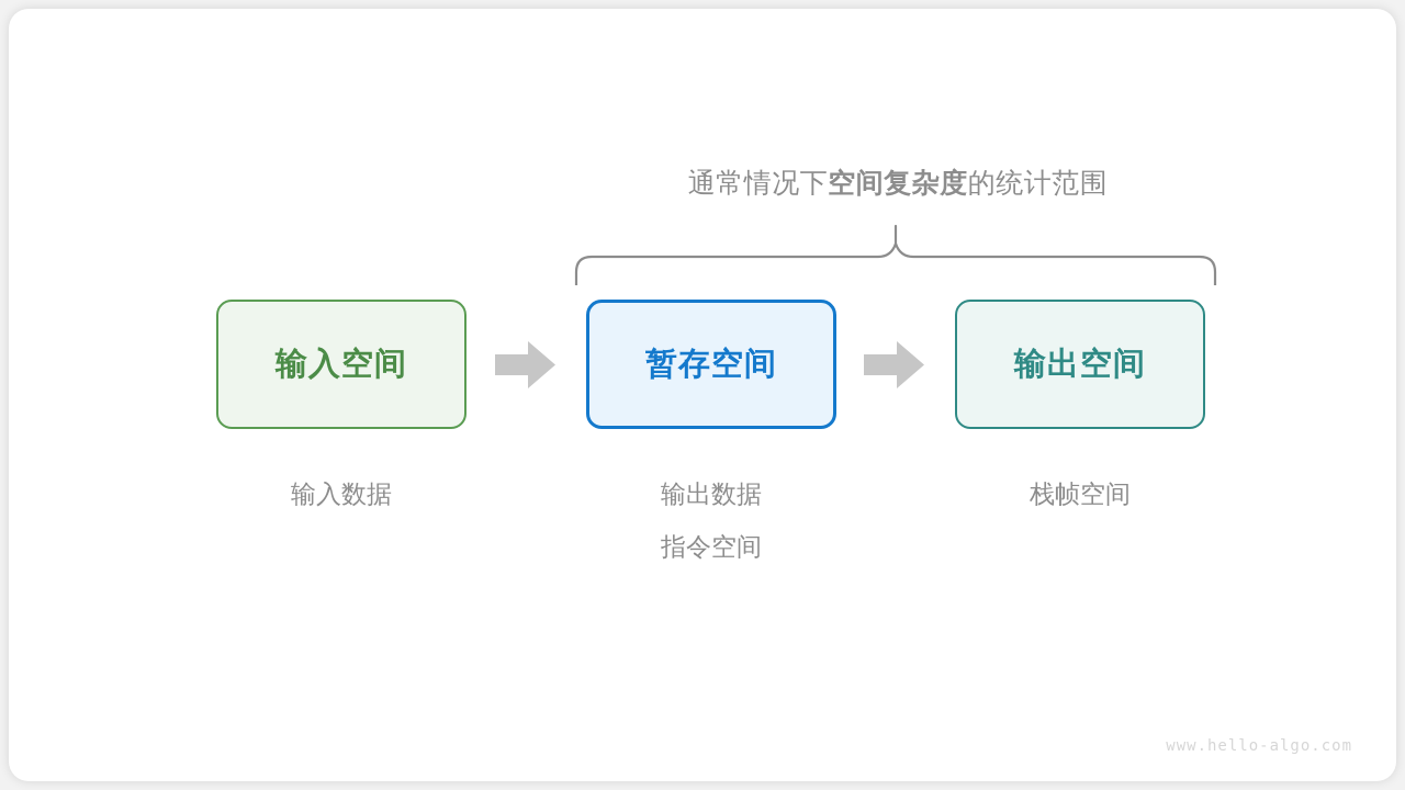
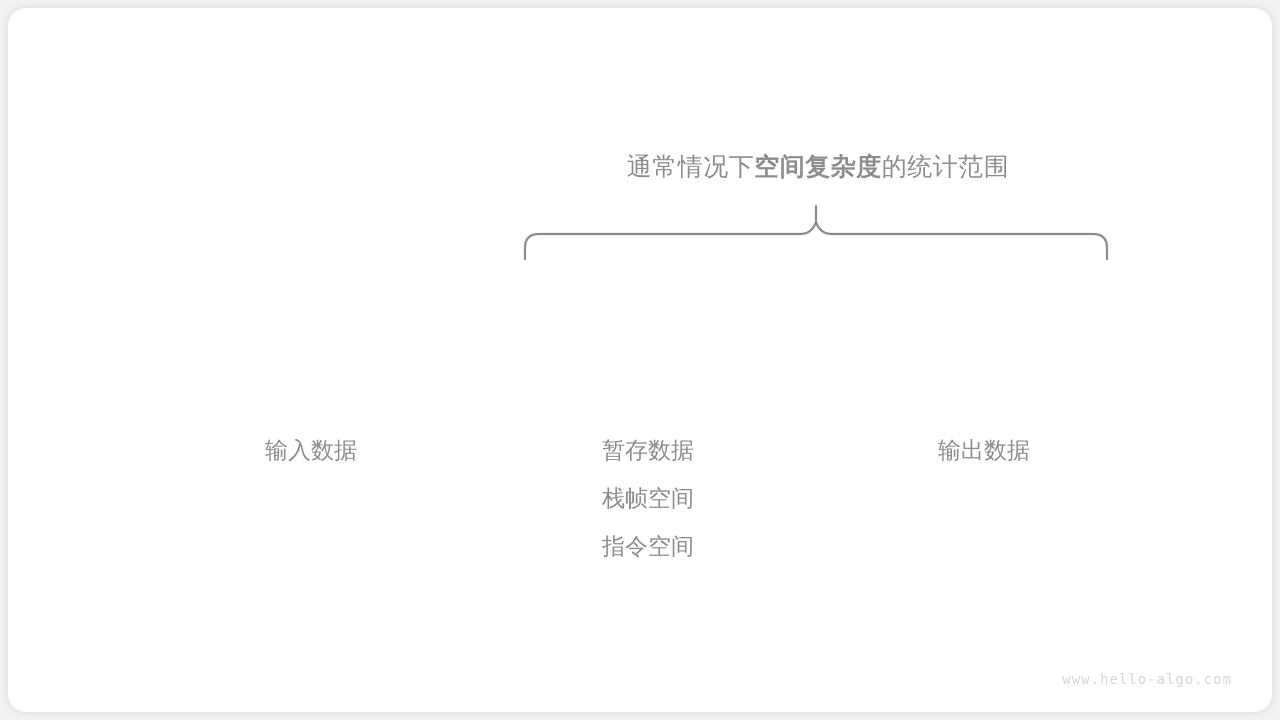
  通常情况下空间复杂度的统计范围
- 输入空间
- 暂存空间
- 输出空间
  输入数据
+ 暂存数据
- 输出数据
+ 栈帧空间
  指令空间
- 栈帧空间
+ 输出数据
  www.hello-algo.com
